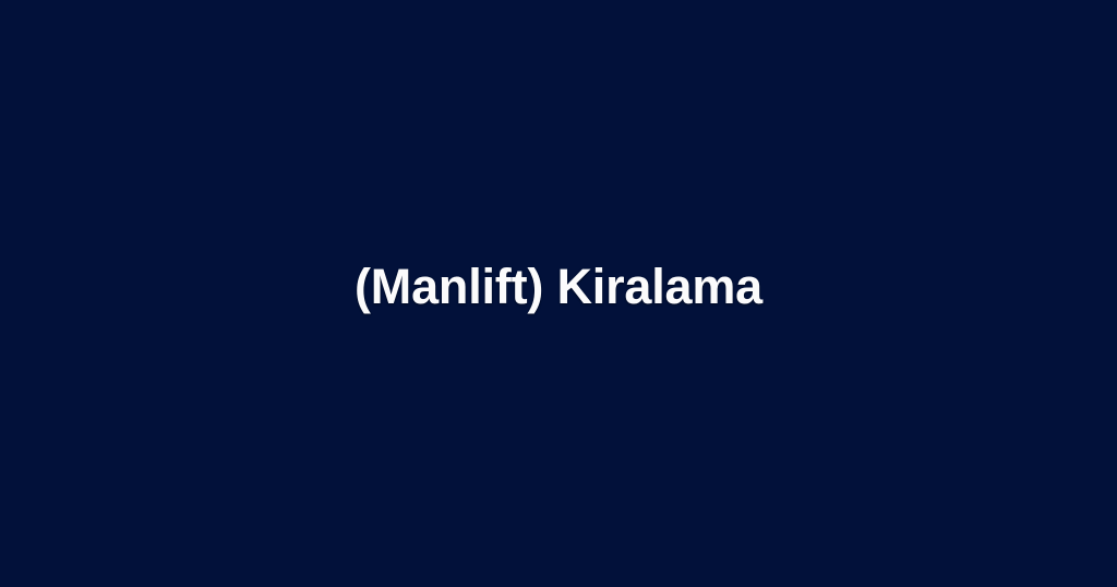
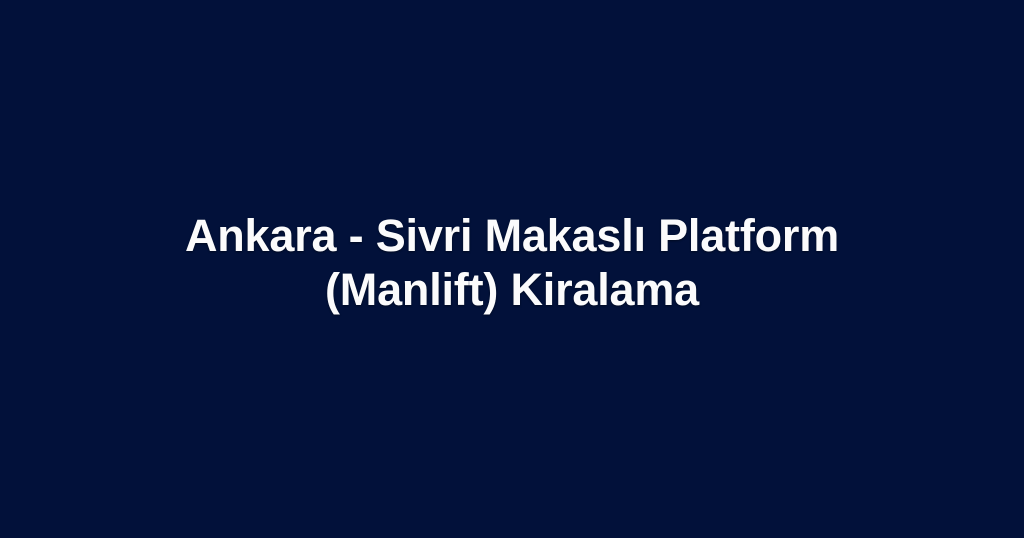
+ Ankara - Sivri Makaslı Platform
  (Manlift) Kiralama
